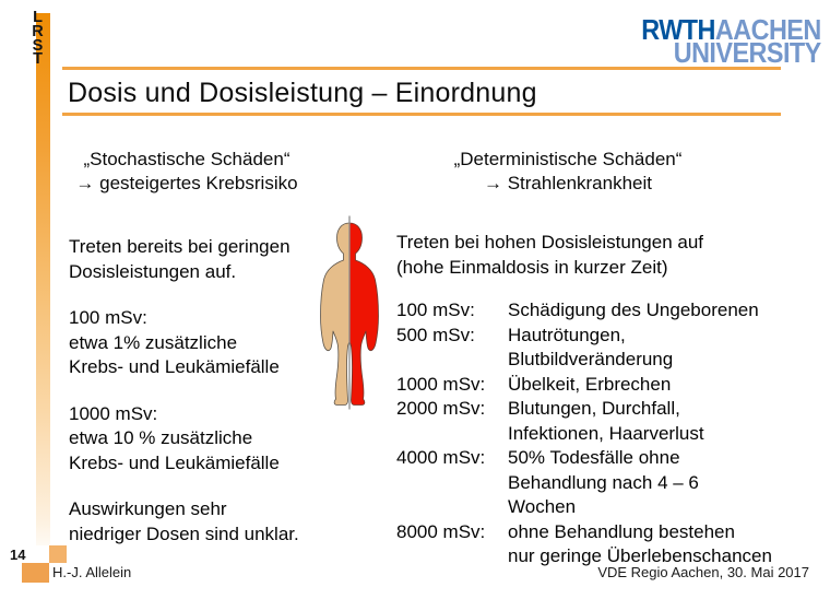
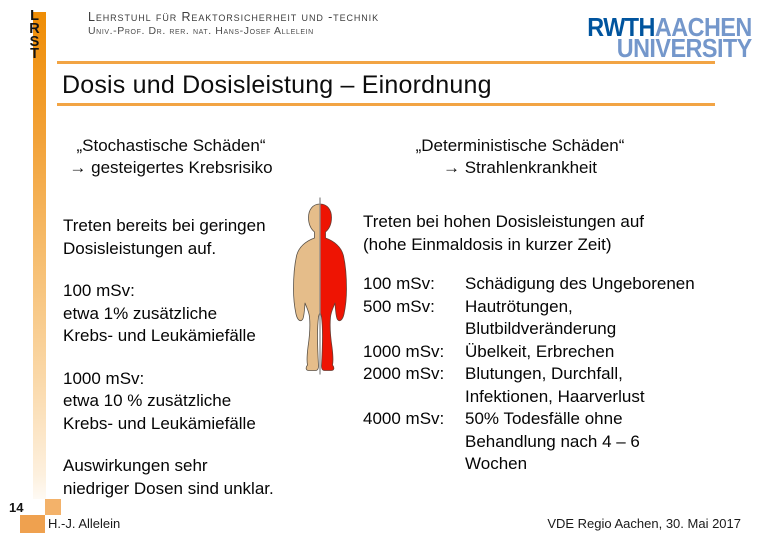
  L
  R
  S
  T
+ Lehrstuhl für Reaktorsicherheit und -technik
+ Univ.-Prof. Dr. rer. nat. Hans-Josef Allelein
  RWTHAACHEN
  UNIVERSITY
  Dosis und Dosisleistung – Einordnung
  „Stochastische Schäden“
  → gesteigertes Krebsrisiko
  „Deterministische Schäden“
  → Strahlenkrankheit
  Treten bereits bei geringen
  Dosisleistungen auf.
  100 mSv:
  etwa 1% zusätzliche
  Krebs- und Leukämiefälle
  1000 mSv:
  etwa 10 % zusätzliche
  Krebs- und Leukämiefälle
  Auswirkungen sehr
  niedriger Dosen sind unklar.
  Treten bei hohen Dosisleistungen auf
  (hohe Einmaldosis in kurzer Zeit)
  100 mSv:
  Schädigung des Ungeborenen
  500 mSv:
  Hautrötungen,
  Blutbildveränderung
  1000 mSv:
  Übelkeit, Erbrechen
  2000 mSv:
  Blutungen, Durchfall,
  Infektionen, Haarverlust
  4000 mSv:
  50% Todesfälle ohne
  Behandlung nach 4 – 6
  Wochen
- 8000 mSv:
- ohne Behandlung bestehen
- nur geringe Überlebenschancen
  14
  H.-J. Allelein
  VDE Regio Aachen, 30. Mai 2017
